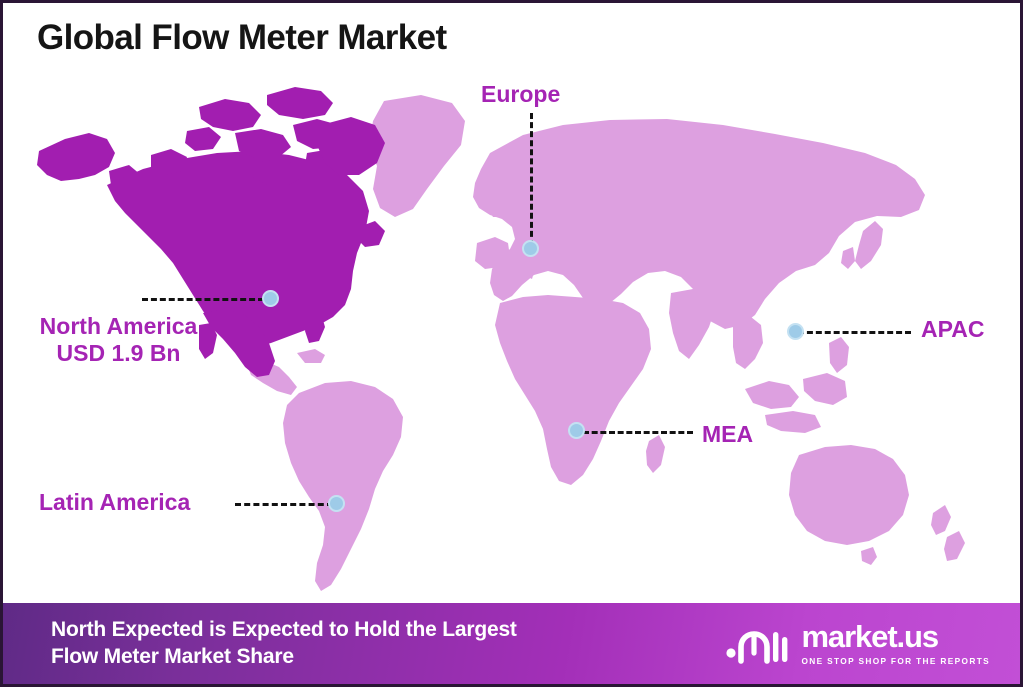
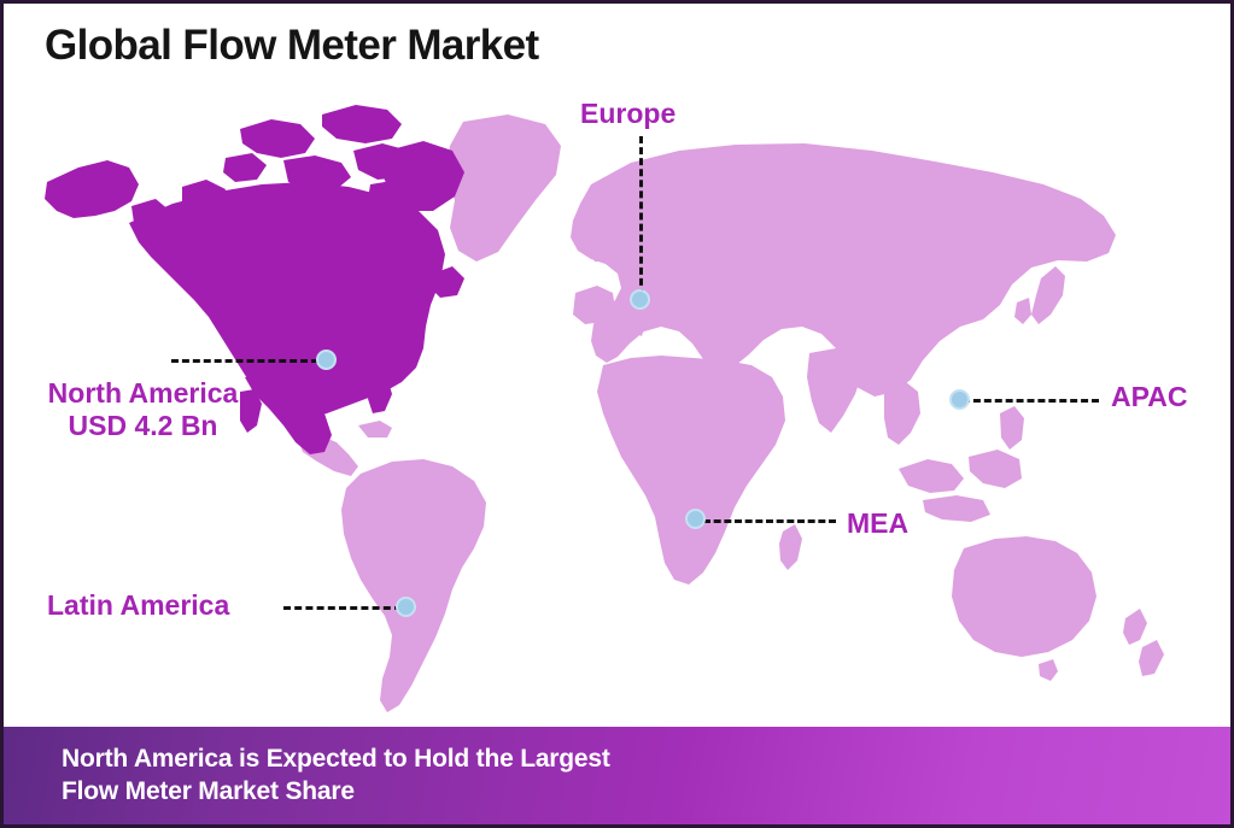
  Global Flow Meter Market
  Europe
  APAC
  MEA
  North America
- USD 1.9 Bn
+ USD 4.2 Bn
  Latin America
- North Expected is Expected to Hold the Largest
+ North America is Expected to Hold the Largest
  Flow Meter Market Share
- market.us
- ONE STOP SHOP FOR THE REPORTS
